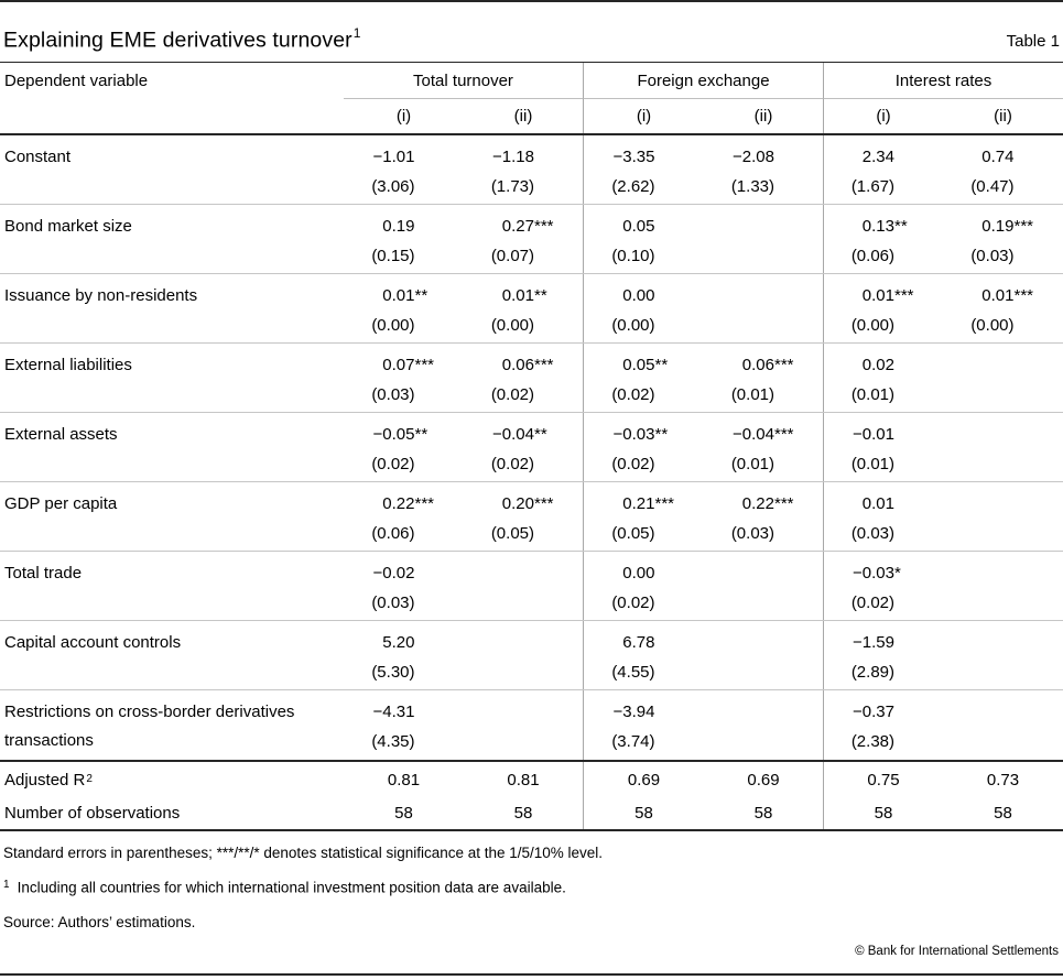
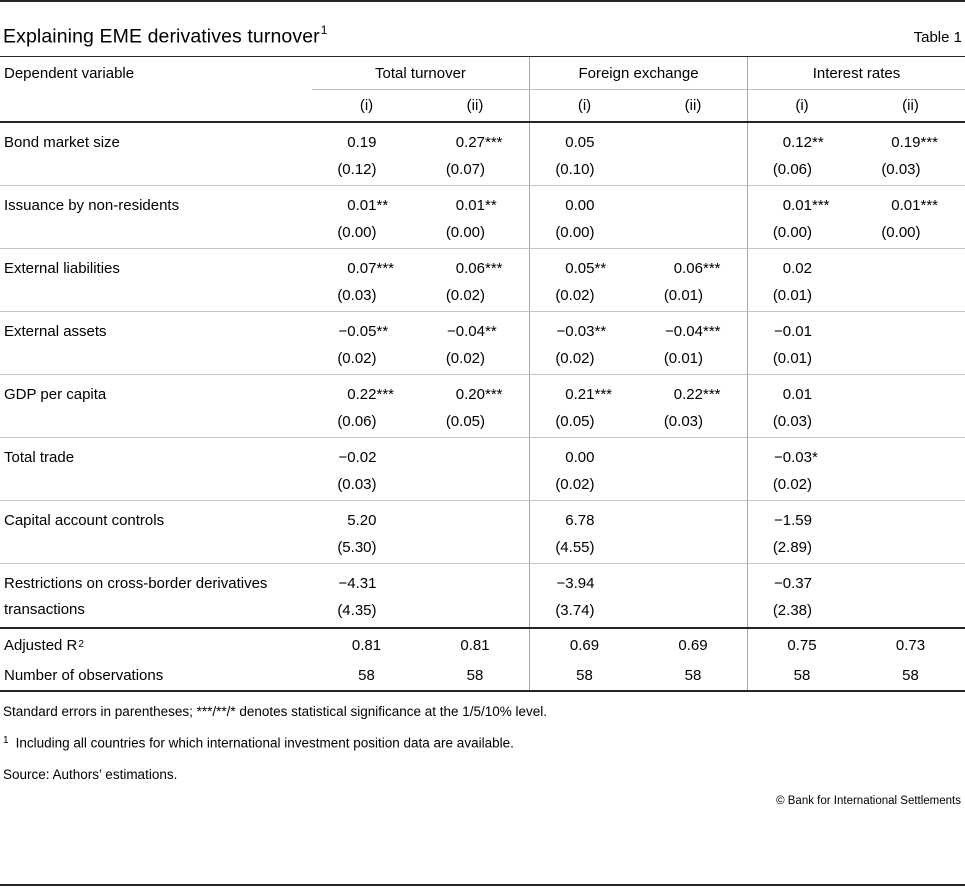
  Explaining EME derivatives turnover1
  Table 1
  Dependent variable
  Total turnover
  Foreign exchange
  Interest rates
  (i)
  (ii)
  (i)
  (ii)
  (i)
  (ii)
- Constant
- −1.01
- (3.06)
- −1.18
- (1.73)
- −3.35
- (2.62)
- −2.08
- (1.33)
- 2.34
- (1.67)
- 0.74
- (0.47)
  Bond market size
  0.19
- (0.15)
+ (0.12)
  0.27
  ***
  (0.07)
  0.05
  (0.10)
- 0.13
+ 0.12
  **
  (0.06)
  0.19
  ***
  (0.03)
  Issuance by non-residents
  0.01
  **
  (0.00)
  0.01
  **
  (0.00)
  0.00
  (0.00)
  0.01
  ***
  (0.00)
  0.01
  ***
  (0.00)
  External liabilities
  0.07
  ***
  (0.03)
  0.06
  ***
  (0.02)
  0.05
  **
  (0.02)
  0.06
  ***
  (0.01)
  0.02
  (0.01)
  External assets
  −0.05
  **
  (0.02)
  −0.04
  **
  (0.02)
  −0.03
  **
  (0.02)
  −0.04
  ***
  (0.01)
  −0.01
  (0.01)
  GDP per capita
  0.22
  ***
  (0.06)
  0.20
  ***
  (0.05)
  0.21
  ***
  (0.05)
  0.22
  ***
  (0.03)
  0.01
  (0.03)
  Total trade
  −0.02
  (0.03)
  0.00
  (0.02)
  −0.03
  *
  (0.02)
  Capital account controls
  5.20
  (5.30)
  6.78
  (4.55)
  −1.59
  (2.89)
  Restrictions on cross-border derivatives transactions
  −4.31
  (4.35)
  −3.94
  (3.74)
  −0.37
  (2.38)
  Adjusted R
  2
  0.81
  0.81
  0.69
  0.69
  0.75
  0.73
  Number of observations
  58
  58
  58
  58
  58
  58
  Standard errors in parentheses; ***/**/* denotes statistical significance at the 1/5/10% level.
  1 Including all countries for which international investment position data are available.
  Source: Authors’ estimations.
  © Bank for International Settlements
